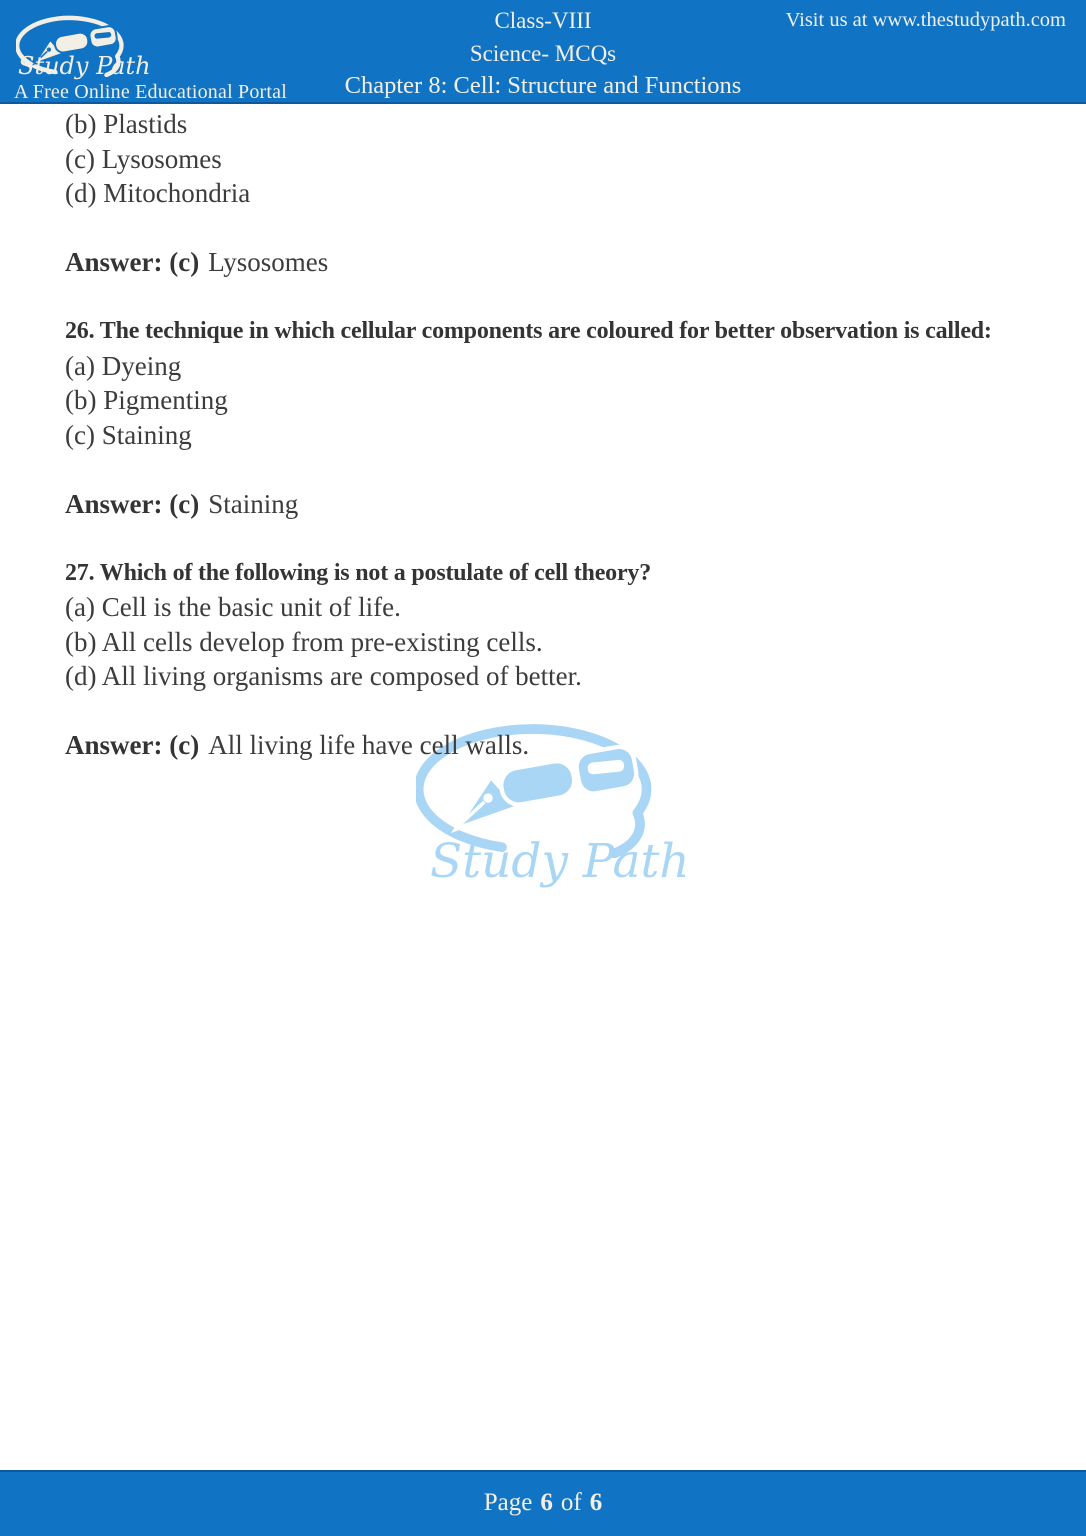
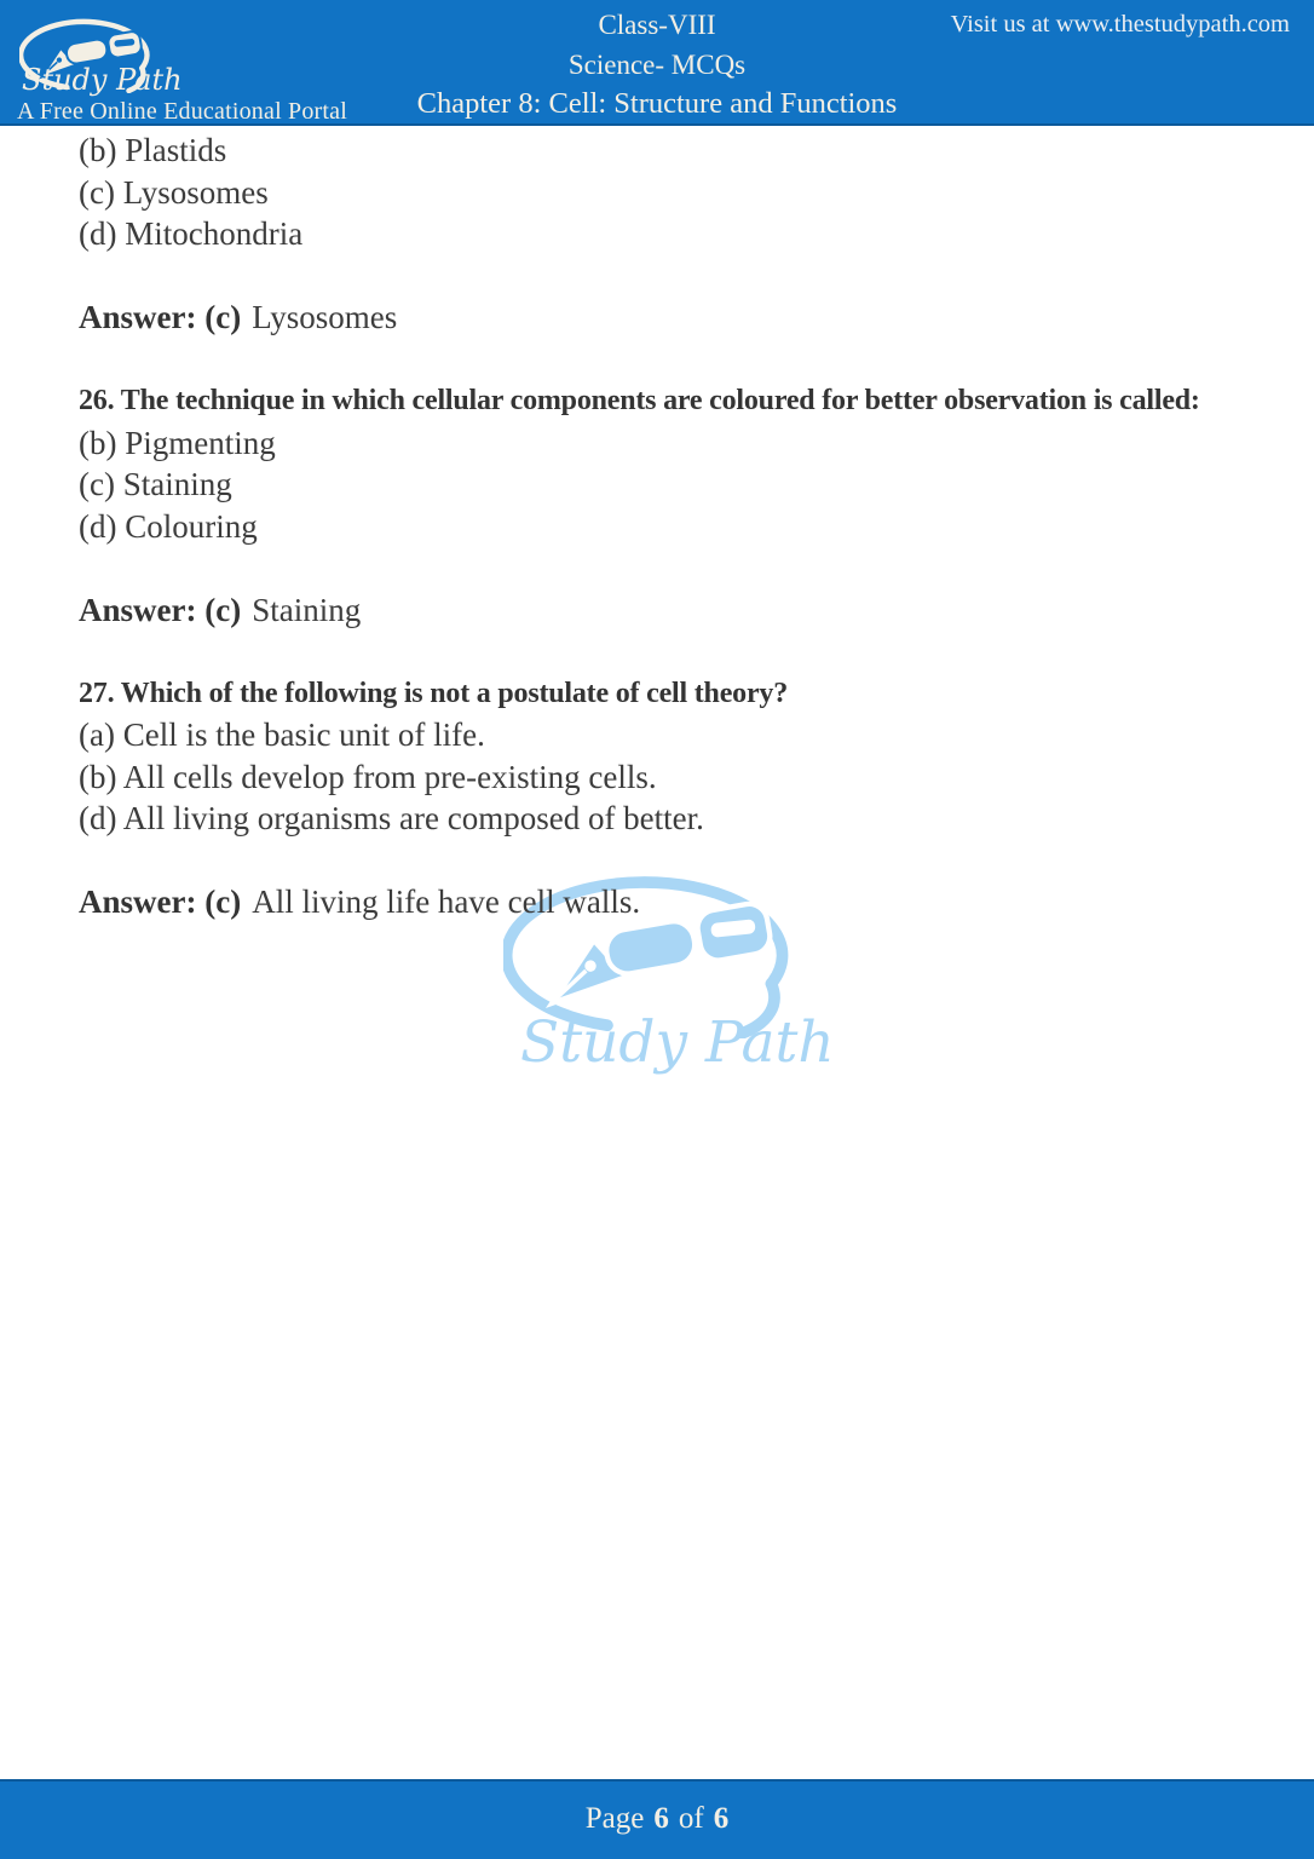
  Study Pat
  A Free Online Educational Portal
  Class-VIII
  Science- MCQs
  Chapter 8: Cell: Structure and Functions
  Visit us at www.thestudypath.com
  Study Path
  (b) Plastids
  (c) Lysosomes
  (d) Mitochondria
  Answer: (c) Lysosomes
  26. The technique in which cellular components are coloured for better observation is called:
- (a) Dyeing
  (b) Pigmenting
  (c) Staining
+ (d) Colouring
  Answer: (c) Staining
  27. Which of the following is not a postulate of cell theory?
  (a) Cell is the basic unit of life.
  (b) All cells develop from pre-existing cells.
  (d) All living organisms are composed of better.
  Answer: (c) All living life have cell walls.
  Page 6 of 6
